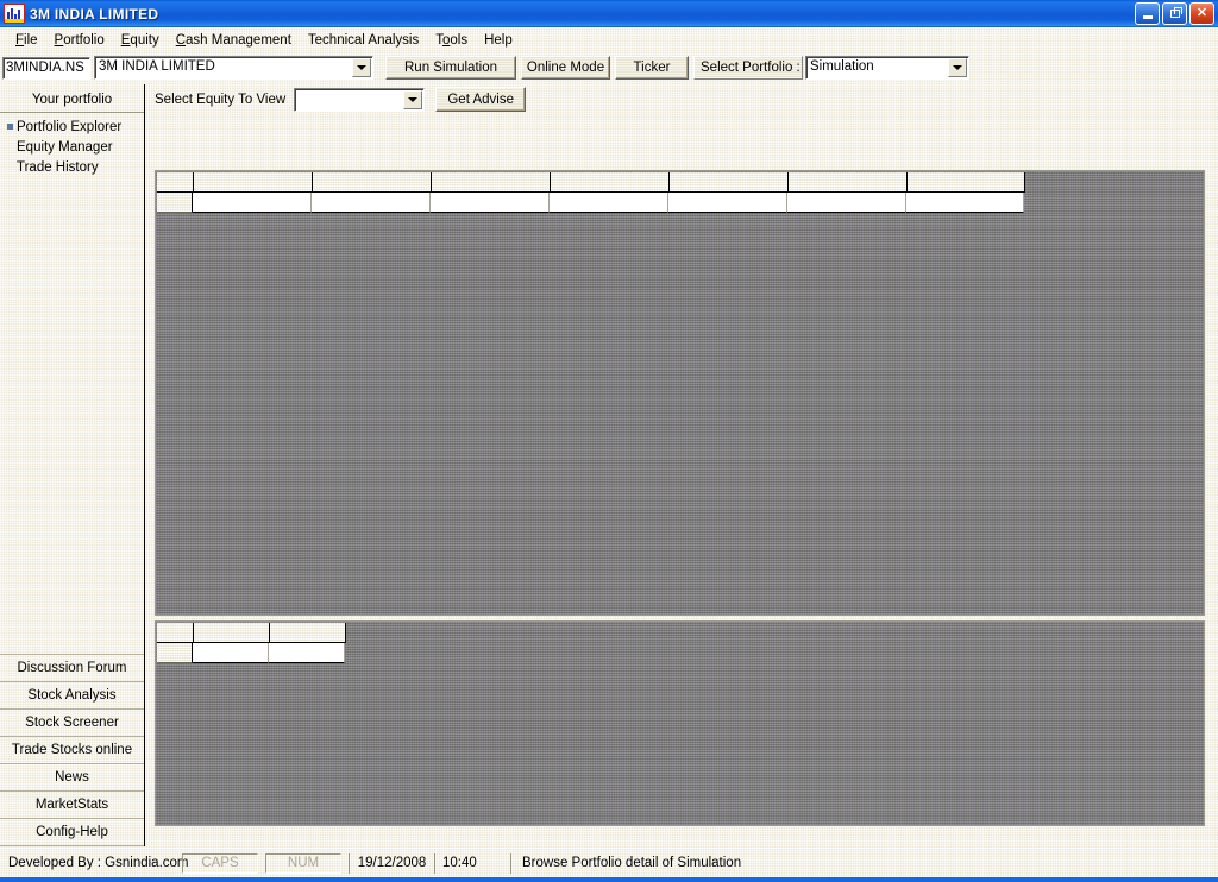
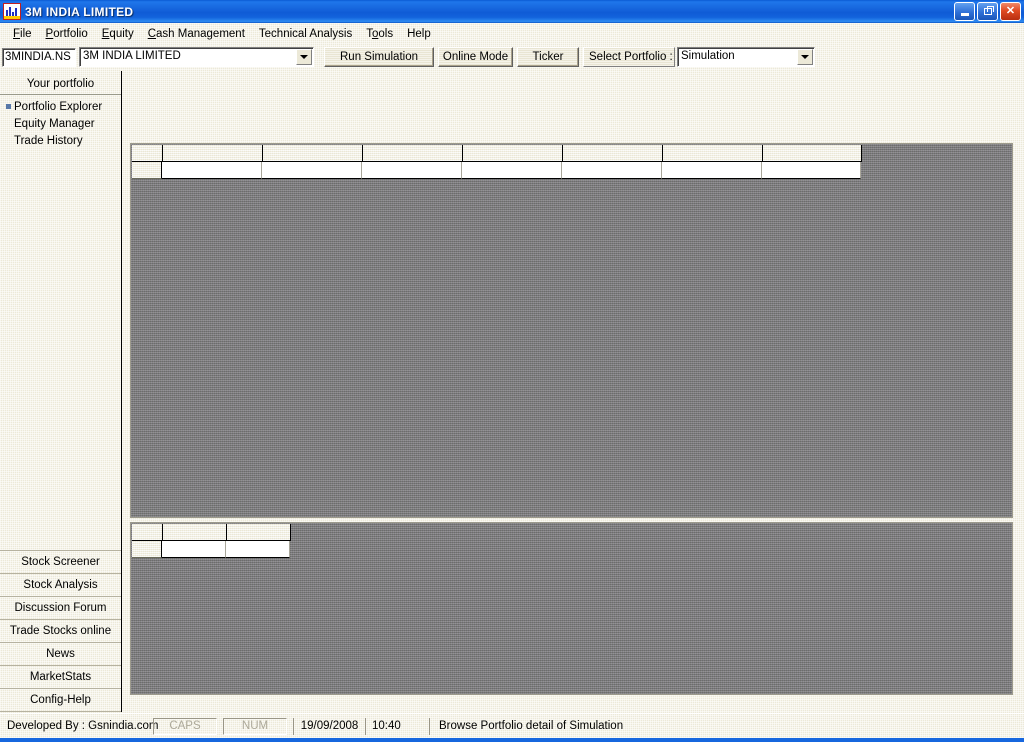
  3M INDIA LIMITED
  ✕
  File
  Portfolio
  Equity
  Cash Management
  Technical Analysis
  Tools
  Help
  3MINDIA.NS
  3M INDIA LIMITED
  Run Simulation
  Online Mode
  Ticker
  Select Portfolio :
  Simulation
  Your portfolio
  Portfolio Explorer
  Equity Manager
  Trade History
- Discussion Forum
+ Stock Screener
  Stock Analysis
- Stock Screener
+ Discussion Forum
  Trade Stocks online
  News
  MarketStats
  Config-Help
- Select Equity To View
- Get Advise
  Developed By : Gsnindia.com
  CAPS
  NUM
- 19/12/2008
+ 19/09/2008
  10:40
  Browse Portfolio detail of Simulation
